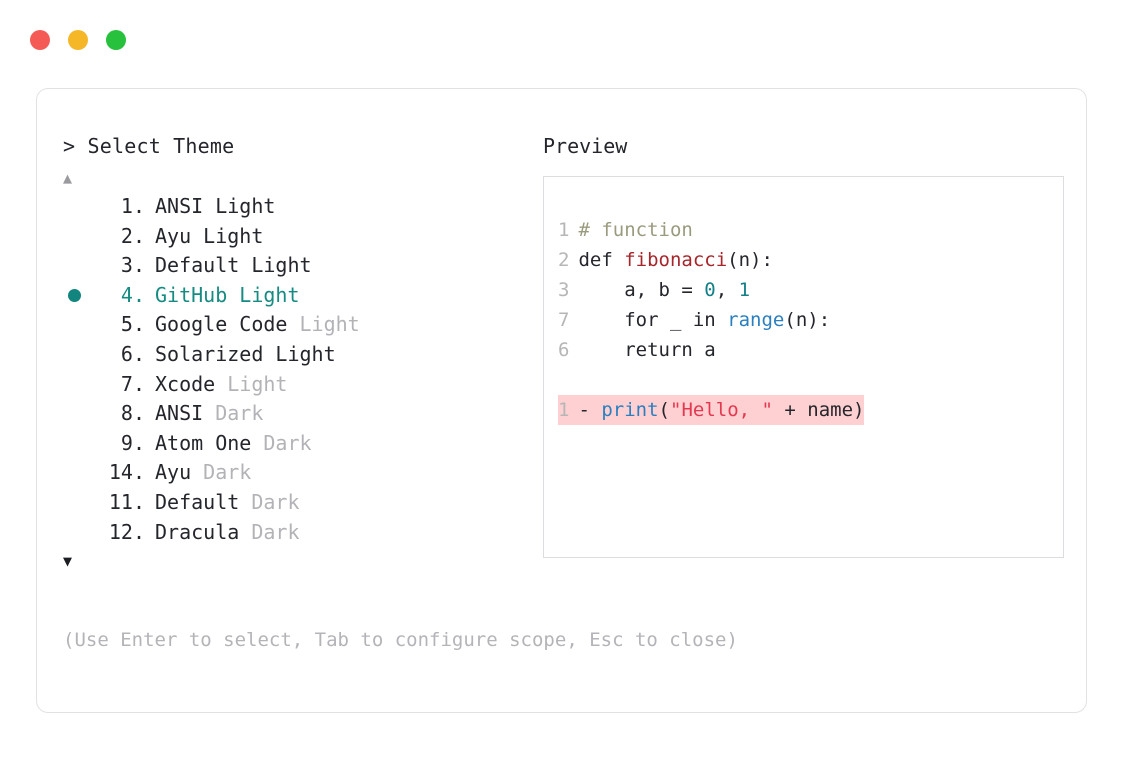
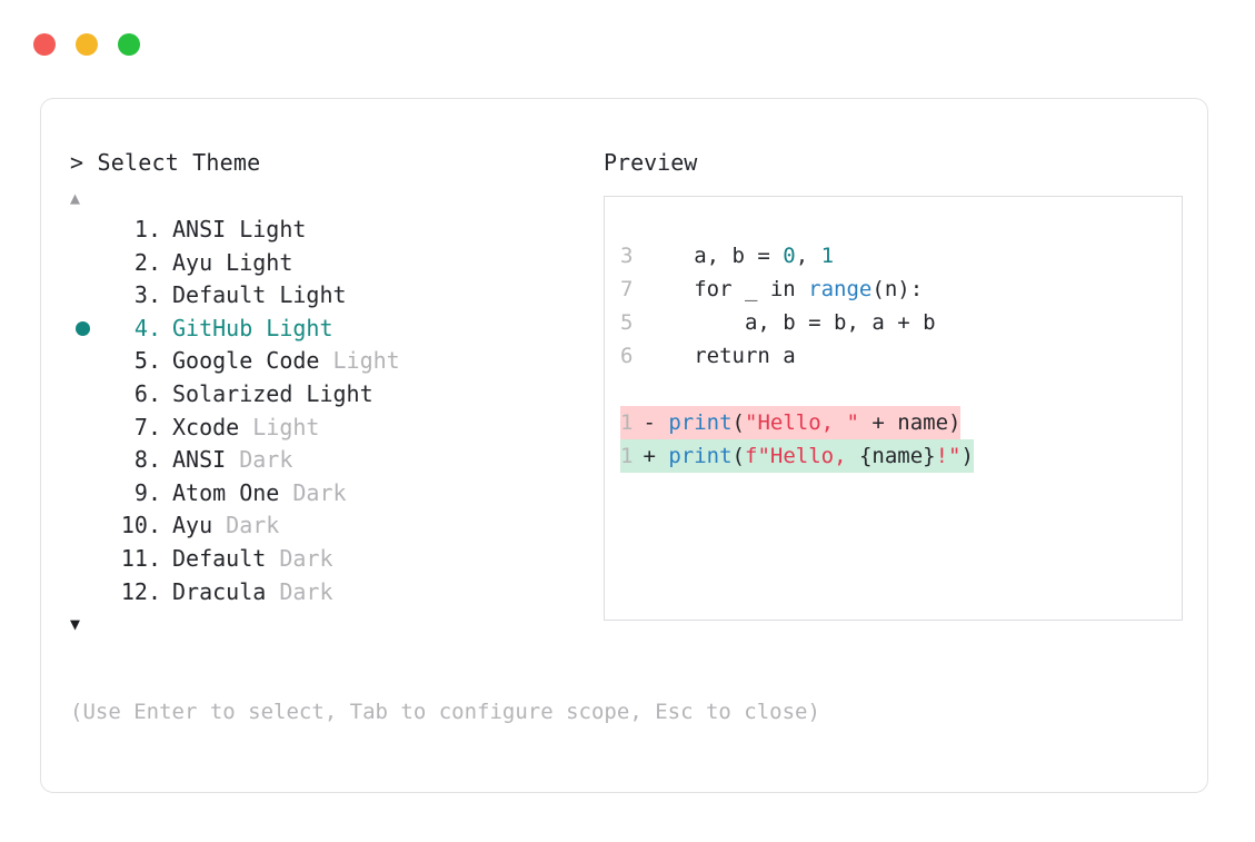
  > Select Theme
  ▲
  1.
  ANSI
  Light
  2.
  Ayu
  Light
  3.
  Default
  Light
  4.
  GitHub
  Light
  5.
  Google Code
  Light
  6.
  Solarized
  Light
  7.
  Xcode
  Light
  8.
  ANSI
  Dark
  9.
  Atom One
  Dark
- 14.
+ 10.
  Ayu
  Dark
  11.
  Default
  Dark
  12.
  Dracula
  Dark
  ▼
  Preview
- 1 # function
- 2 def fibonacci(n):
  3 a, b = 0, 1
  7 for _ in range(n):
+ 5 a, b = b, a + b
  6 return a
  1 - print("Hello, " + name)
+ 1 + print(f"Hello, {name}!")
  (Use Enter to select, Tab to configure scope, Esc to close)
